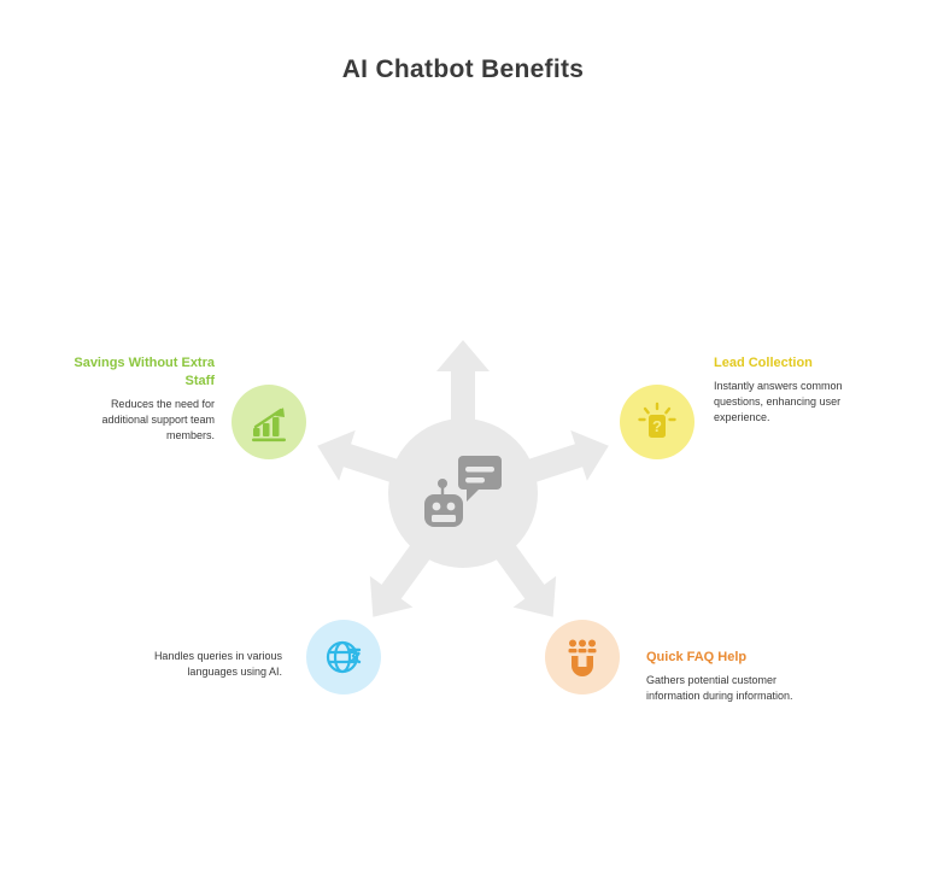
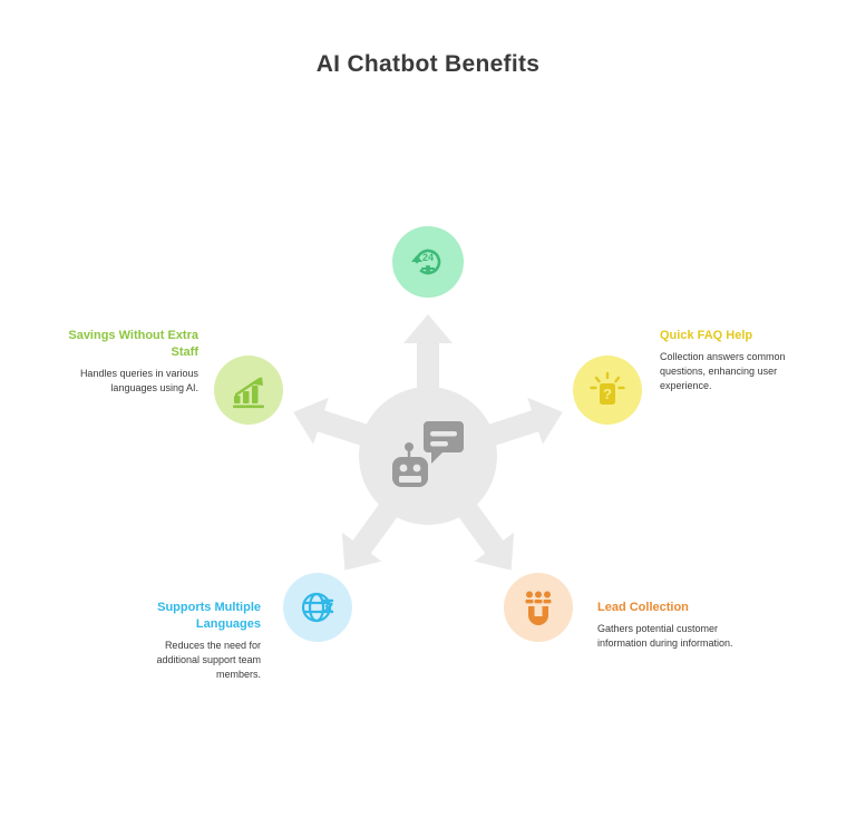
  AI Chatbot Benefits
+ 24
  ?
- Lead Collection
+ Quick FAQ Help
- Instantly answers common questions, enhancing user experience.
+ Collection answers common questions, enhancing user experience.
  Savings Without Extra Staff
- Reduces the need for additional support team members.
+ Handles queries in various languages using AI.
+ Supports Multiple Languages
- Handles queries in various languages using AI.
+ Reduces the need for additional support team members.
- Quick FAQ Help
+ Lead Collection
  Gathers potential customer information during information.
